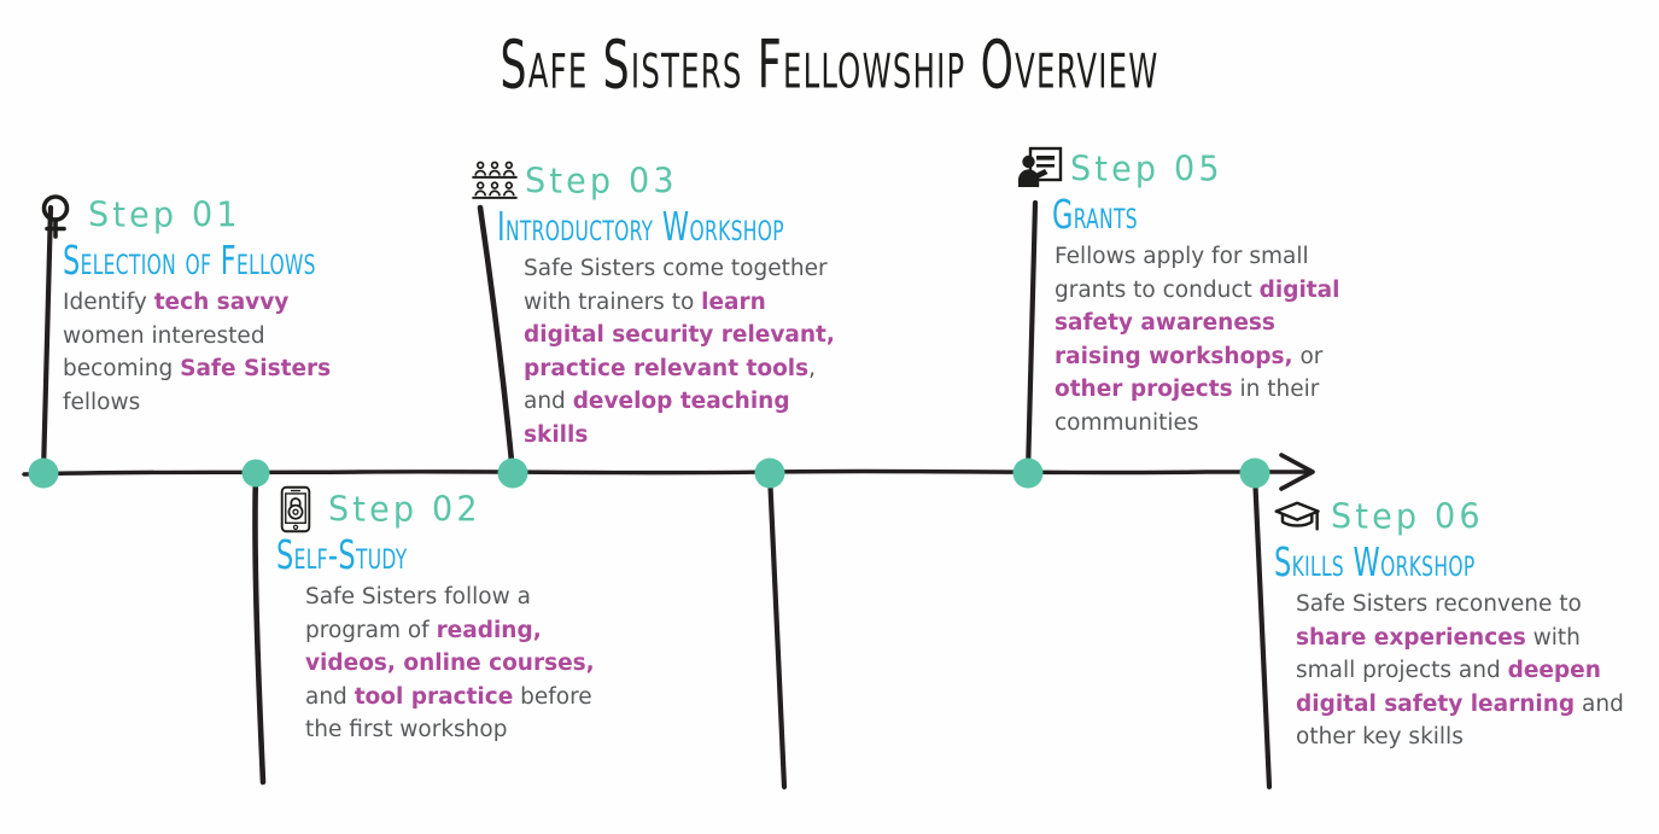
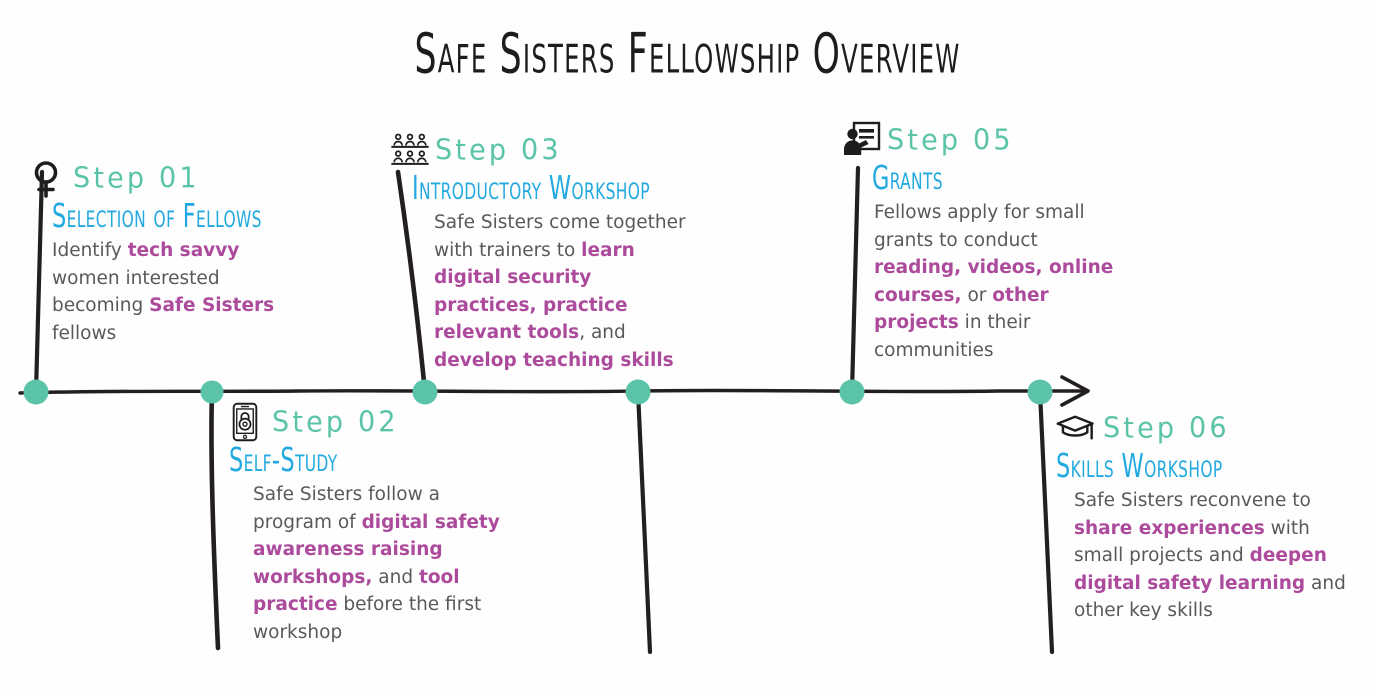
  Safe Sisters Fellowship Overview
  Step 01
  Selection of Fellows
  Identify tech savvy women interested becoming Safe Sisters fellows
  Step 02
  Self-Study
- Safe Sisters follow a program of reading, videos, online courses, and tool practice before the first workshop
+ Safe Sisters follow a program of digital safety awareness raising workshops, and tool practice before the first workshop
  Step 03
  Introductory Workshop
- Safe Sisters come together with trainers to learn digital security relevant, practice relevant tools, and develop teaching skills
+ Safe Sisters come together with trainers to learn digital security practices, practice relevant tools, and develop teaching skills
  Step 05
  Grants
- Fellows apply for small grants to conduct digital safety awareness raising workshops, or other projects in their communities
+ Fellows apply for small grants to conduct reading, videos, online courses, or other projects in their communities
  Step 06
  Skills Workshop
  Safe Sisters reconvene to share experiences with small projects and deepen digital safety learning and other key skills
